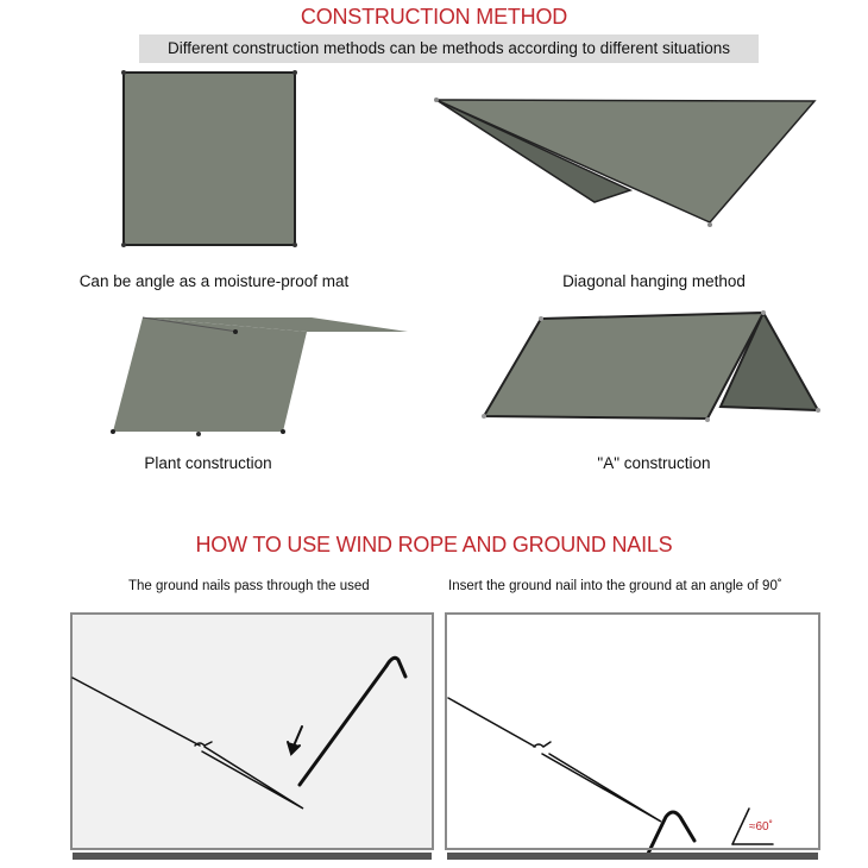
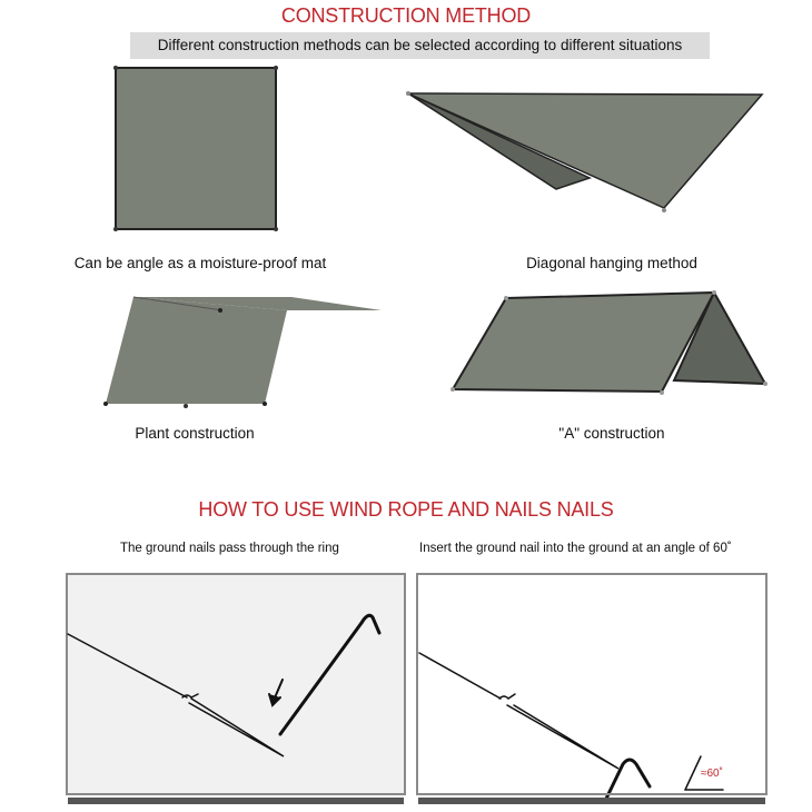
  CONSTRUCTION METHOD
- Different construction methods can be methods according to different situations
+ Different construction methods can be selected according to different situations
  Can be angle as a moisture-proof mat
  Diagonal hanging method
  Plant construction
  "A" construction
- HOW TO USE WIND ROPE AND GROUND NAILS
+ HOW TO USE WIND ROPE AND NAILS NAILS
- The ground nails pass through the used
+ The ground nails pass through the ring
- Insert the ground nail into the ground at an angle of 90˚
+ Insert the ground nail into the ground at an angle of 60˚
  ≈60˚
